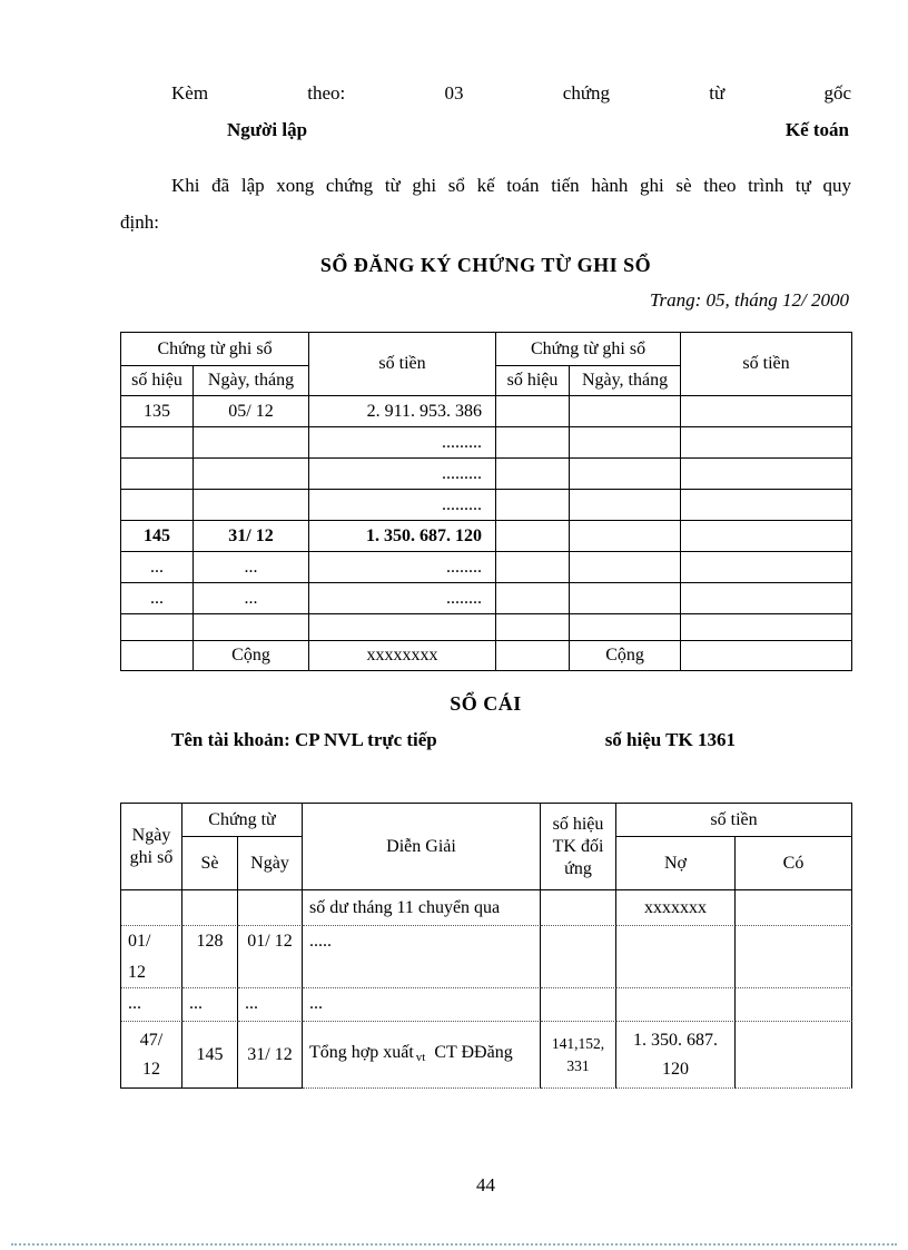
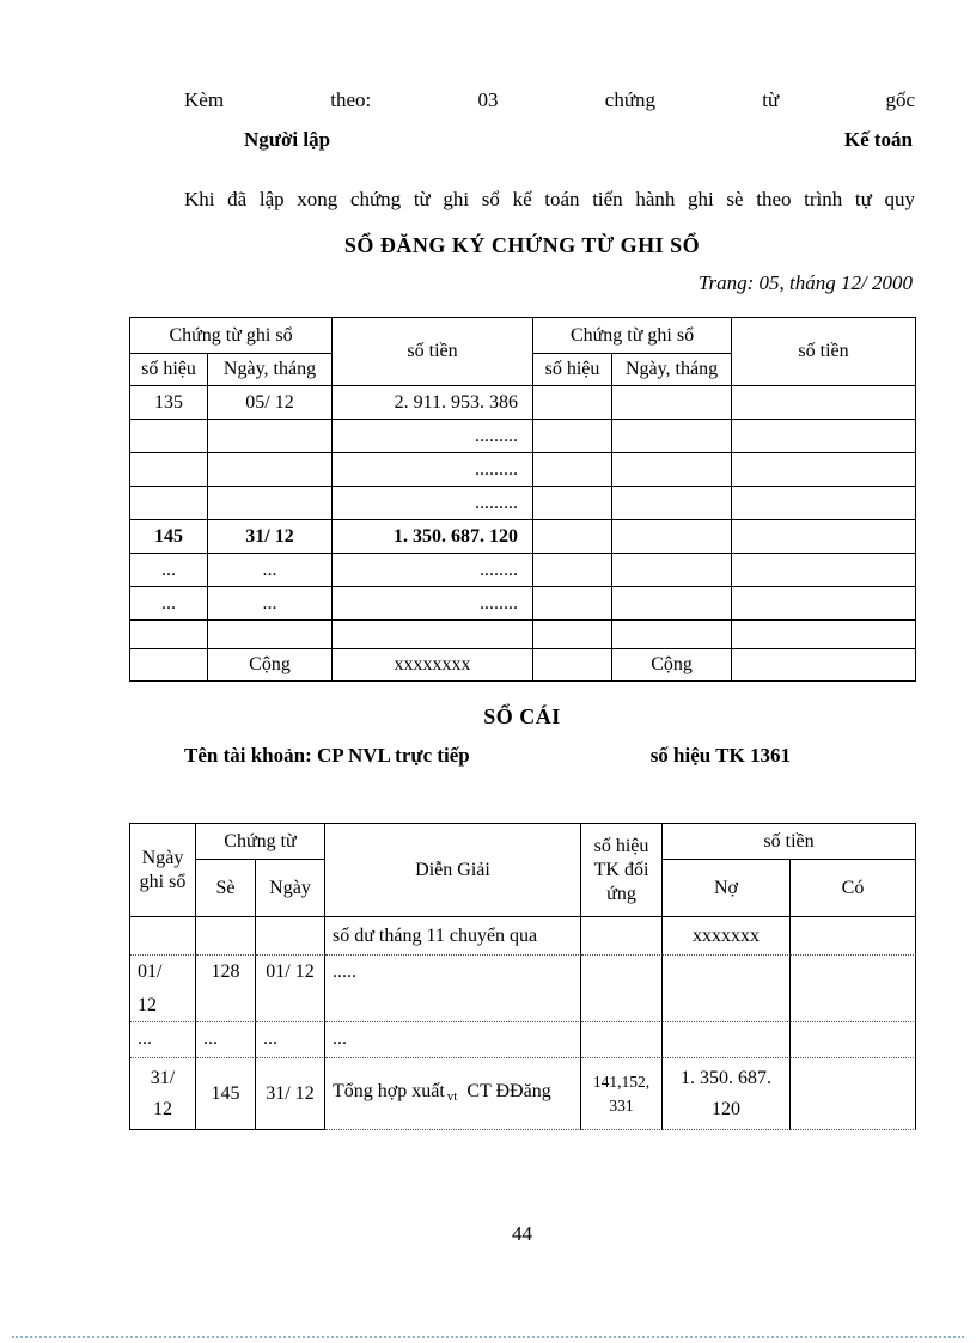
  Kèm theo: 03 chứng từ gốc
  Người lập
  Kế toán
  Khi đã lập xong chứng từ ghi sổ kế toán tiến hành ghi sè theo trình tự quy
- định:
  SỔ ĐĂNG KÝ CHỨNG TỪ GHI SỔ
  Trang: 05, tháng 12/ 2000
  Chứng từ ghi sổ	số tiền	Chứng từ ghi sổ	số tiền
  số hiệu	Ngày, tháng	số hiệu	Ngày, tháng
  135	05/ 12	2. 911. 953. 386
  		.........
  		.........
  		.........
  145	31/ 12	1. 350. 687. 120
  ...	...	........
  ...	...	........
  	Cộng	xxxxxxxx		Cộng
  SỔ CÁI
  Tên tài khoản: CP NVL trực tiếp
  số hiệu TK 1361
  Ngày ghi sổ	Chứng từ	Diễn Giải	số hiệu TK đối ứng	số tiền
  Sè	Ngày	Nợ	Có
  			số dư tháng 11 chuyển qua		xxxxxxx
  01/ 12	128	01/ 12	.....
  ...	...	...	...
- 47/ 12	145	31/ 12	Tổng hợp xuất vt CT ĐĐăng	141,152, 331	1. 350. 687. 120
+ 31/ 12	145	31/ 12	Tổng hợp xuất vt CT ĐĐăng	141,152, 331	1. 350. 687. 120
  44
